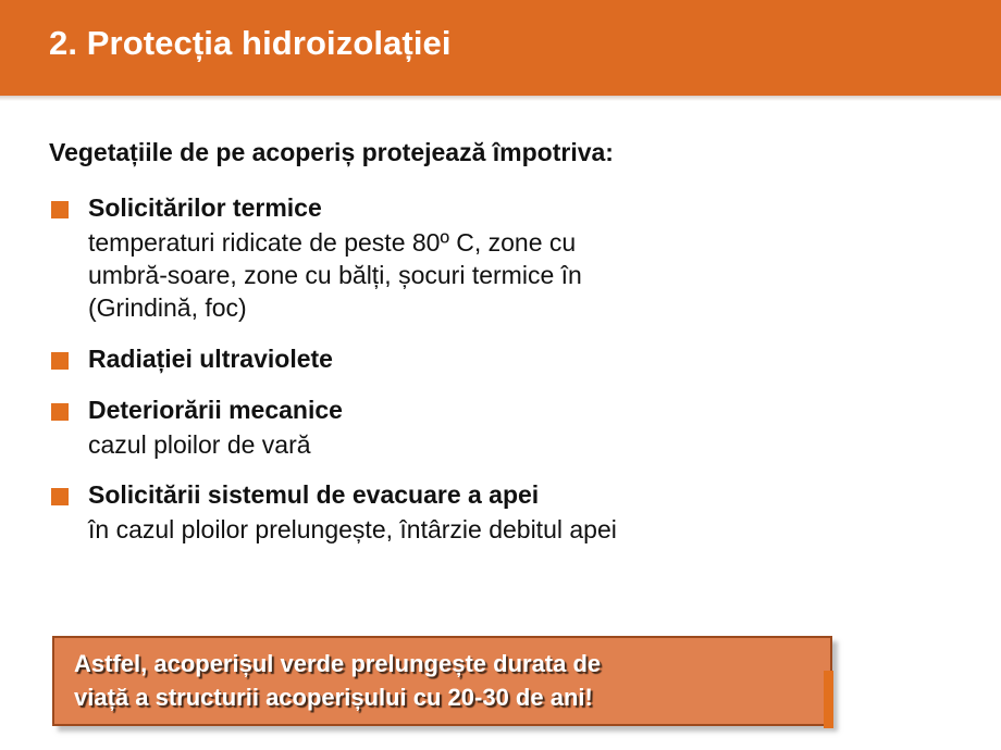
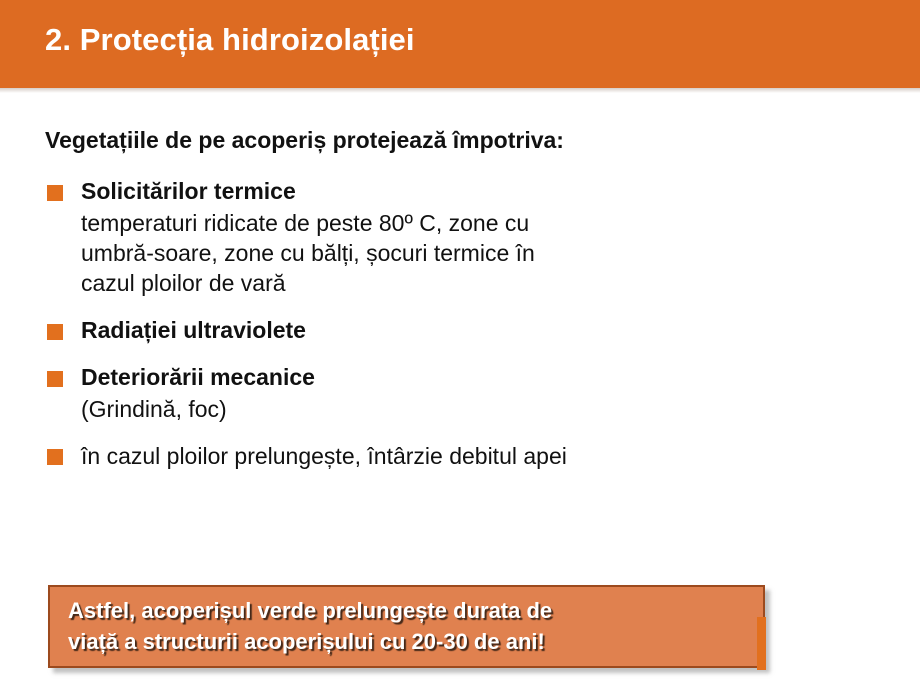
  2. Protecția hidroizolației
  Vegetațiile de pe acoperiș protejează împotriva:
  Solicitărilor termice
  temperaturi ridicate de peste 80º C, zone cu
  umbră-soare, zone cu bălți, șocuri termice în
- (Grindină, foc)
+ cazul ploilor de vară
  Radiației ultraviolete
  Deteriorării mecanice
- cazul ploilor de vară
+ (Grindină, foc)
- Solicitării sistemul de evacuare a apei
  în cazul ploilor prelungește, întârzie debitul apei
  Astfel, acoperișul verde prelungește durata de
  viață a structurii acoperișului cu 20-30 de ani!
